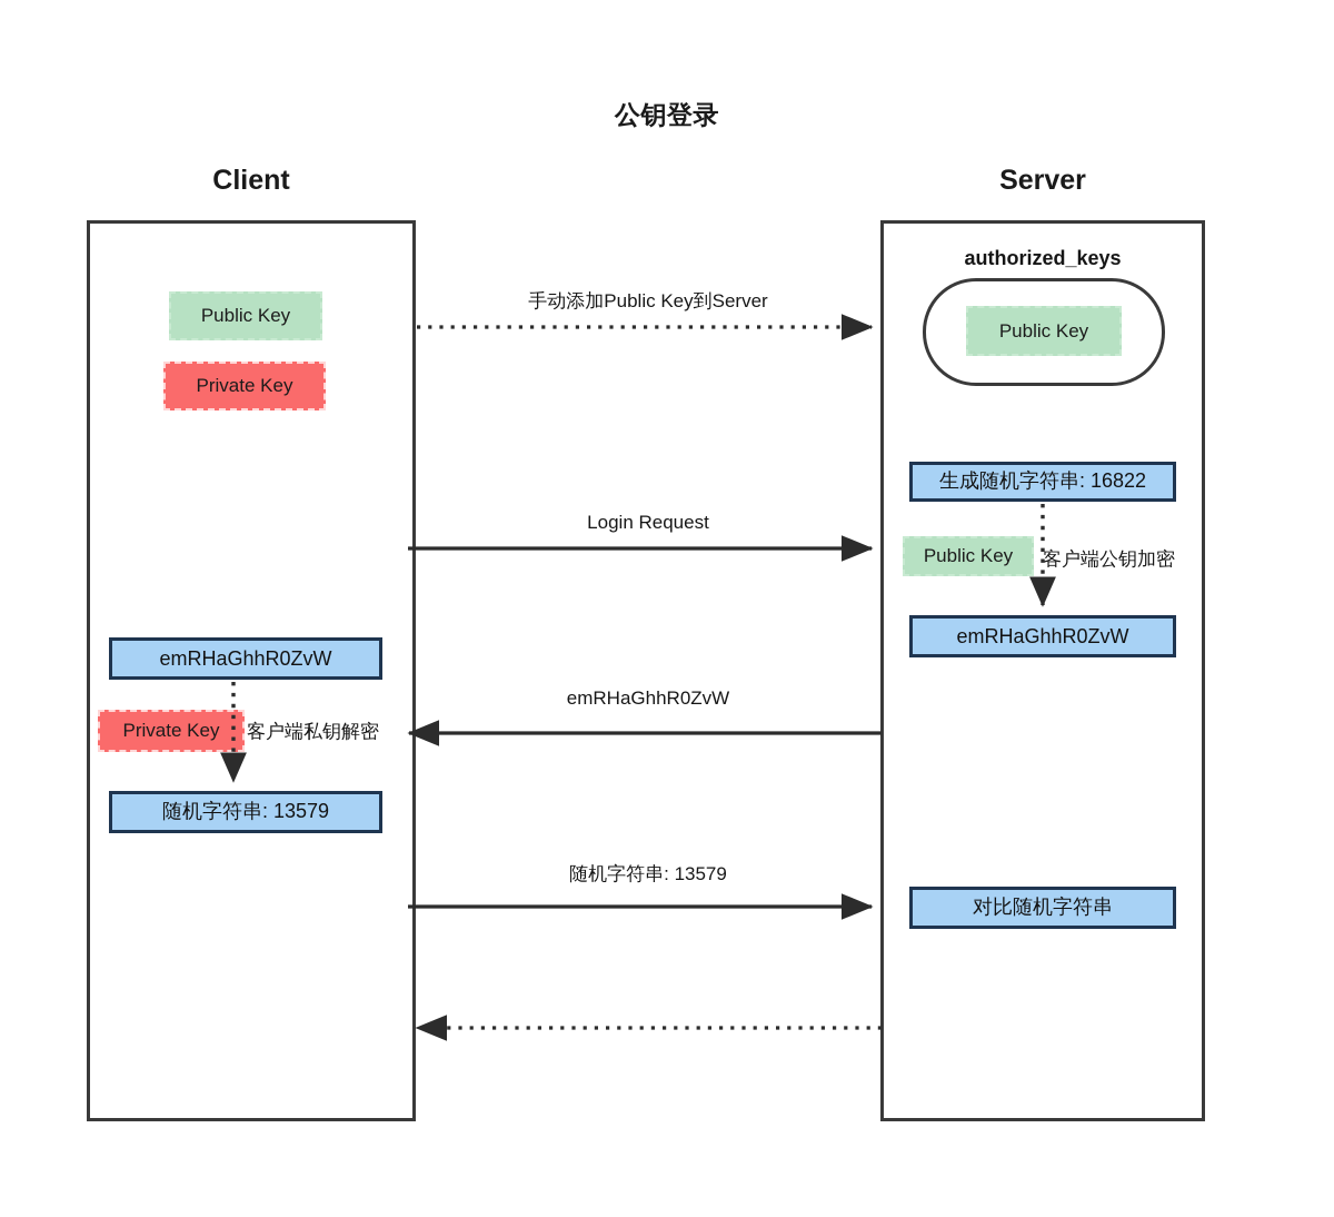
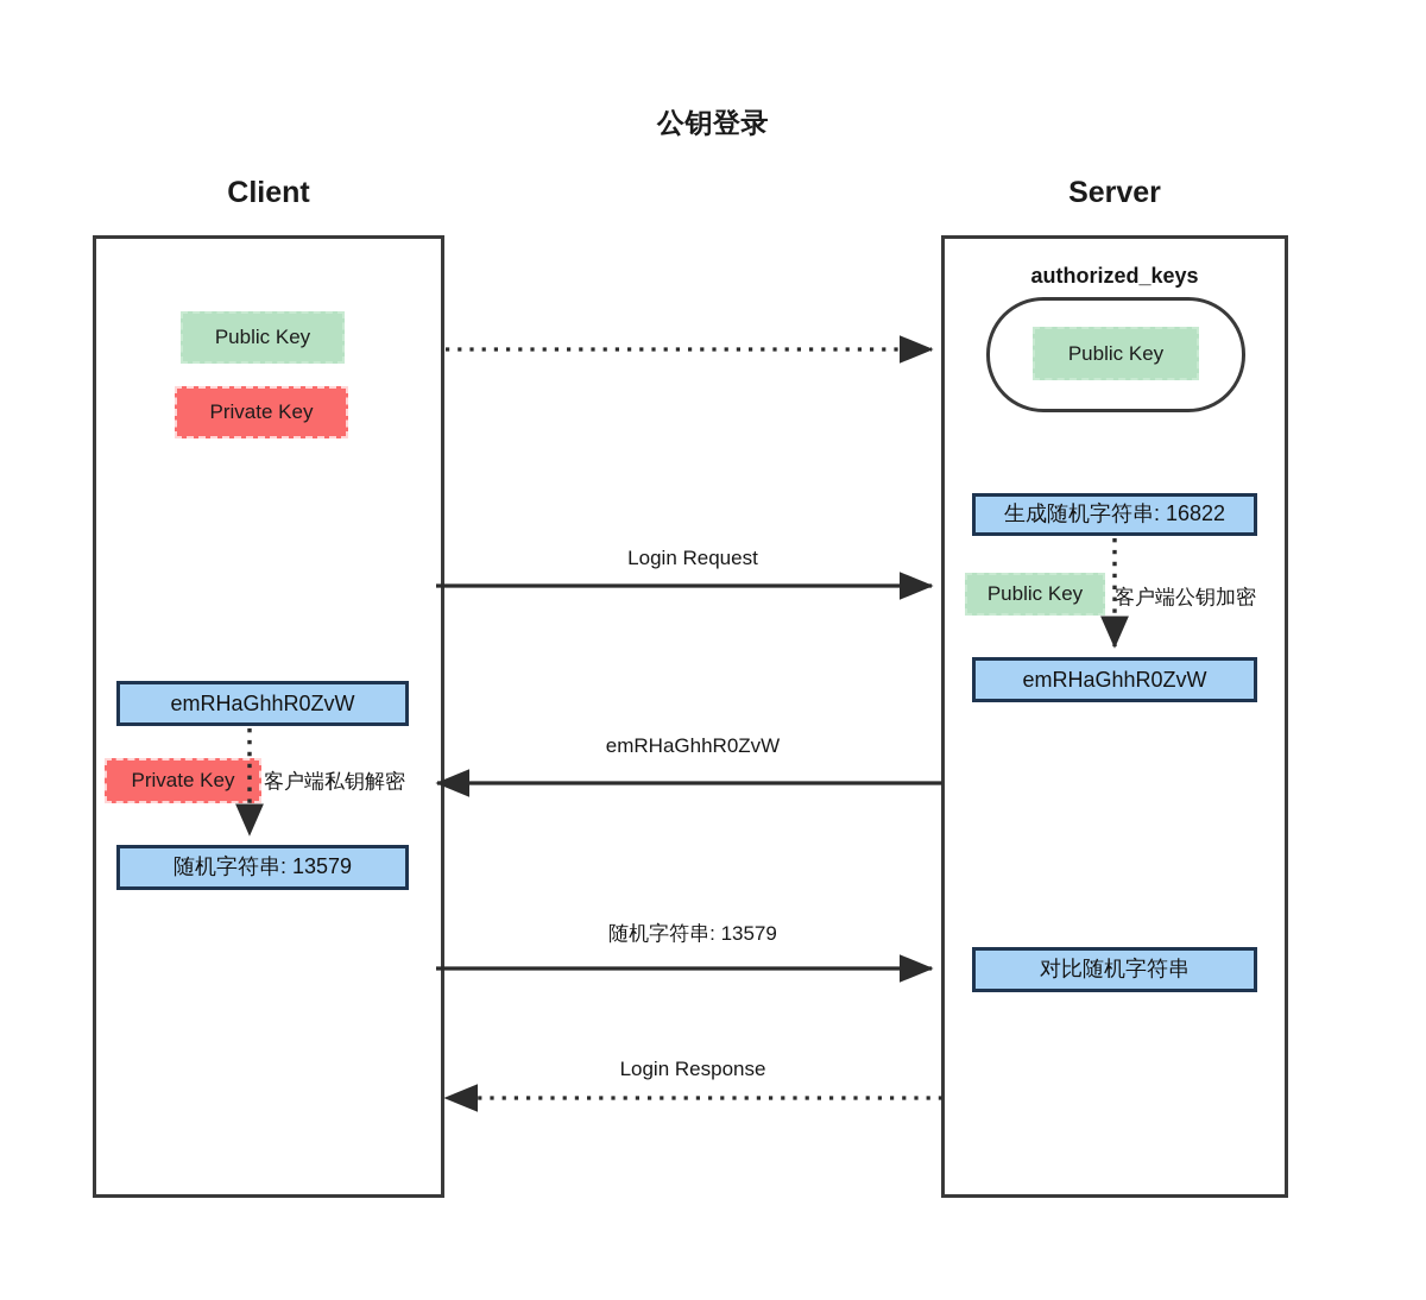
  公钥登录
  Client
  Server
  Public Key
  Private Key
  emRHaGhhR0ZvW
  Private Key
  客户端私钥解密
  随机字符串: 13579
  authorized_keys
  Public Key
  生成随机字符串: 16822
  Public Key
  客户端公钥加密
  emRHaGhhR0ZvW
  对比随机字符串
- 手动添加Public Key到Server
  Login Request
  emRHaGhhR0ZvW
  随机字符串: 13579
+ Login Response
